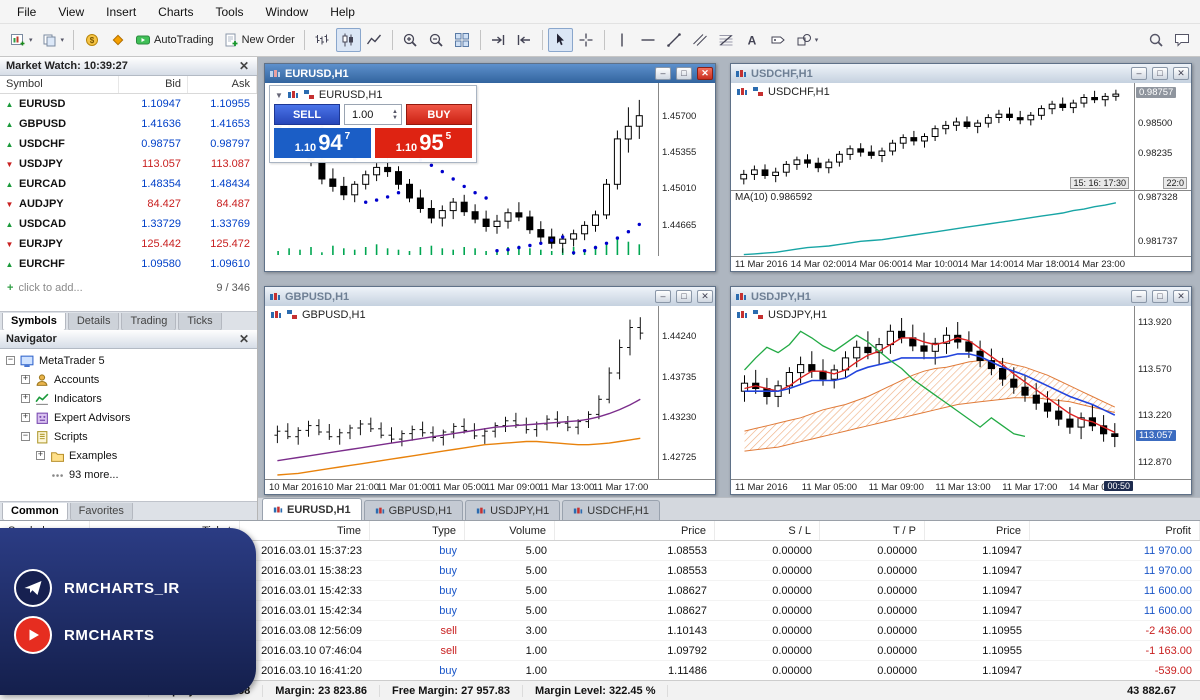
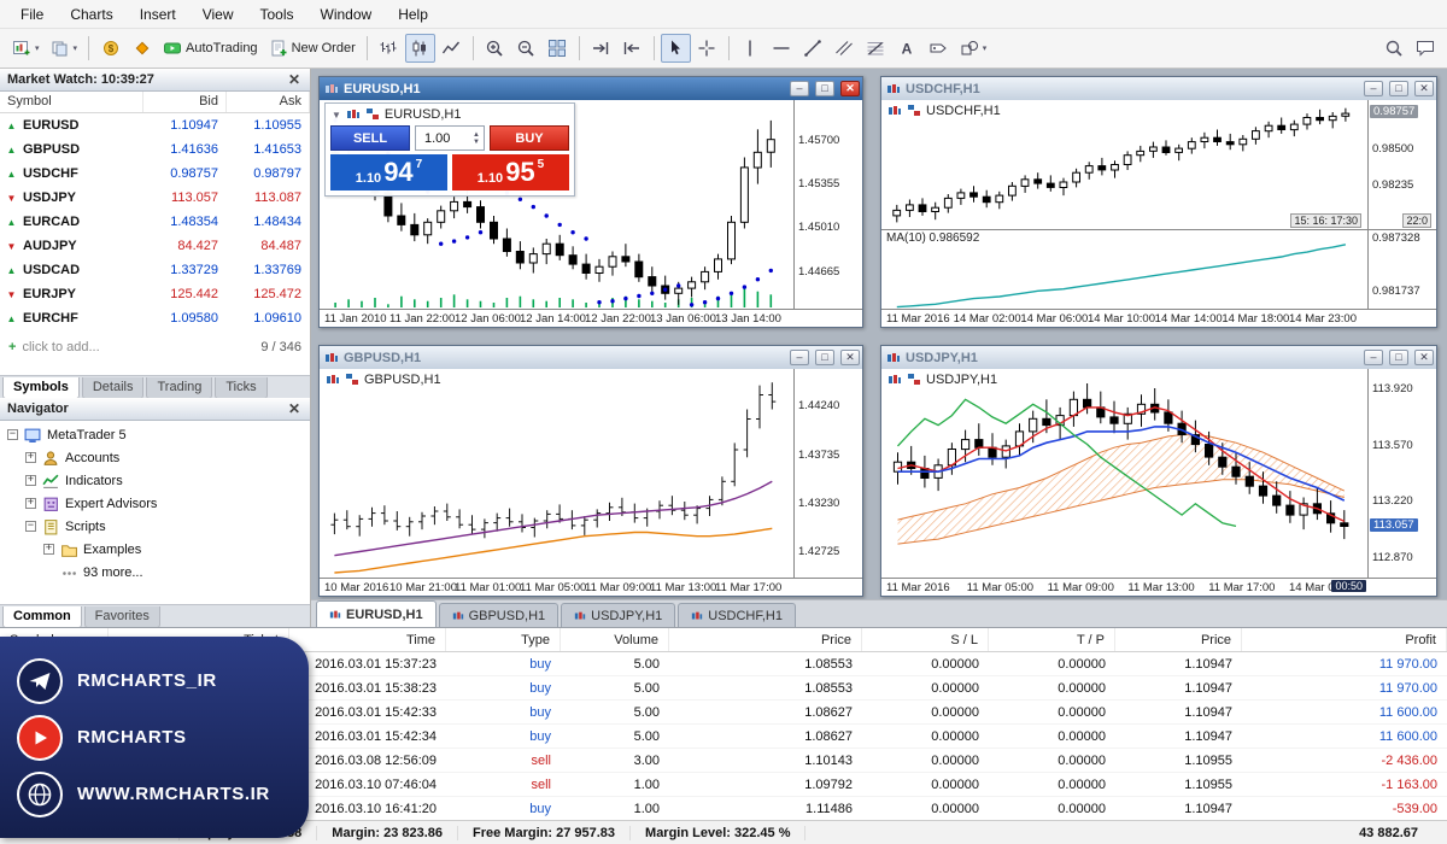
  File
- View
+ Charts
  Insert
- Charts
+ View
  Tools
  Window
  Help
  $
  AutoTrading
  New Order
  A
  Market Watch: 10:39:27
  ✕
  Symbol
  Bid
  Ask
  ▲
  EURUSD
  1.10947
  1.10955
  ▲
  GBPUSD
  1.41636
  1.41653
  ▲
  USDCHF
  0.98757
  0.98797
  ▼
  USDJPY
  113.057
  113.087
  ▲
  EURCAD
  1.48354
  1.48434
  ▼
  AUDJPY
  84.427
  84.487
  ▲
  USDCAD
  1.33729
  1.33769
  ▼
  EURJPY
  125.442
  125.472
  ▲
  EURCHF
  1.09580
  1.09610
  +
  click to add...
  9 / 346
  Symbols
  Details
  Trading
  Ticks
  Navigator
  ✕
  −
  MetaTrader 5
  +
  Accounts
  +
  Indicators
  +
  Expert Advisors
  −
  Scripts
  +
  Examples
  93 more...
  Common
  Favorites
  EURUSD,H1
  –
  □
  ✕
  ▼
  EURUSD,H1
  SELL
  1.00
  BUY
  1.10
  94
  7
  1.10
  95
  5
  1.45700
  1.45355
  1.45010
  1.44665
+ 11 Jan 2010
+ 11 Jan 22:00
+ 12 Jan 06:00
+ 12 Jan 14:00
+ 12 Jan 22:00
+ 13 Jan 06:00
+ 13 Jan 14:00
  USDCHF,H1
  –
  □
  ✕
  USDCHF,H1
  0.98500
  0.98235
  0.98757
  15: 16: 17:30
  22:0
  0.987328
  0.981737
  MA(10) 0.986592
  11 Mar 2016
  14 Mar 02:00
  14 Mar 06:00
  14 Mar 10:00
  14 Mar 14:00
  14 Mar 18:00
  14 Mar 23:00
  GBPUSD,H1
  –
  □
  ✕
  GBPUSD,H1
  1.44240
  1.43735
  1.43230
  1.42725
  10 Mar 2016
  10 Mar 21:00
  11 Mar 01:00
  11 Mar 05:00
  11 Mar 09:00
  11 Mar 13:00
  11 Mar 17:00
  USDJPY,H1
  –
  □
  ✕
  USDJPY,H1
  113.920
  113.570
  113.220
  112.870
  113.057
  11 Mar 2016
  11 Mar 05:00
  11 Mar 09:00
  11 Mar 13:00
  11 Mar 17:00
  00:50
  EURUSD,H1
  GBPUSD,H1
  USDJPY,H1
  USDCHF,H1
  Time
  Type
  Volume
  Price
  S / L
  T / P
  Price
  Profit
  2016.03.01 15:37:23
  buy
  5.00
  1.08553
  0.00000
  0.00000
  1.10947
  11 970.00
  2016.03.01 15:38:23
  buy
  5.00
  1.08553
  0.00000
  0.00000
  1.10947
  11 970.00
  2016.03.01 15:42:33
  buy
  5.00
  1.08627
  0.00000
  0.00000
  1.10947
  11 600.00
  2016.03.01 15:42:34
  buy
  5.00
  1.08627
  0.00000
  0.00000
  1.10947
  11 600.00
  2016.03.08 12:56:09
  sell
  3.00
  1.10143
  0.00000
  0.00000
  1.10955
  -2 436.00
  2016.03.10 07:46:04
  sell
  1.00
  1.09792
  0.00000
  0.00000
  1.10955
  -1 163.00
  2016.03.10 16:41:20
  buy
  1.00
  1.11486
  0.00000
  0.00000
  1.10947
  -539.00
  Margin: 23 823.86
  Free Margin: 27 957.83
  Margin Level: 322.45 %
  43 882.67
  RMCHARTS_IR
  RMCHARTS
+ WWW.RMCHARTS.IR
